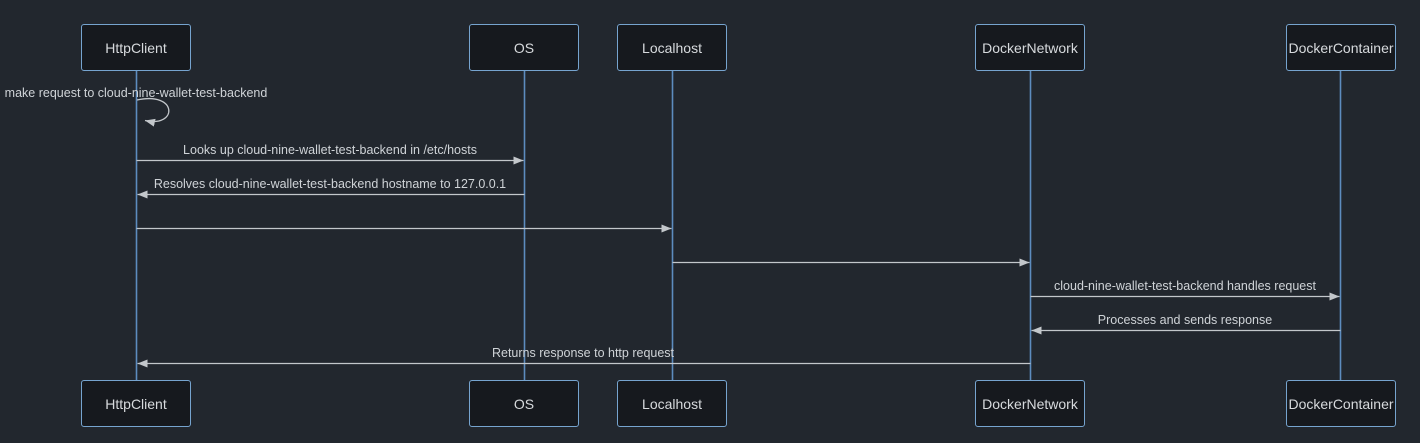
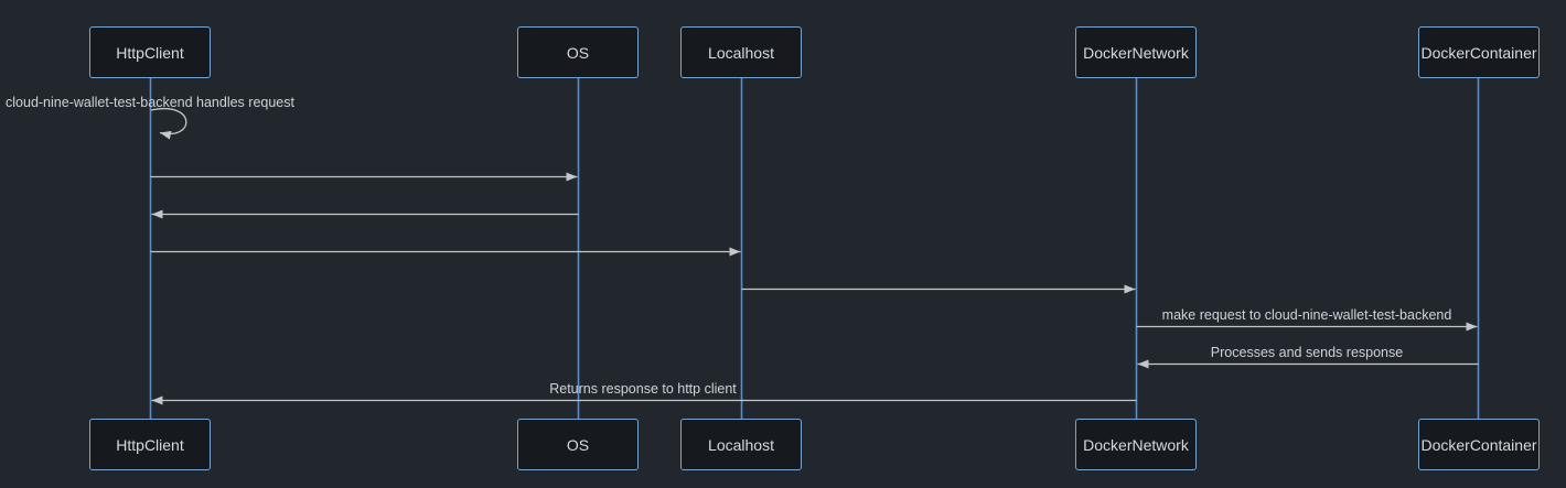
  HttpClient
  OS
  Localhost
  DockerNetwork
  DockerContainer
  HttpClient
  OS
  Localhost
  DockerNetwork
  DockerContainer
- make request to cloud-nine-wallet-test-backend
+ cloud-nine-wallet-test-backend handles request
- Looks up cloud-nine-wallet-test-backend in /etc/hosts
- Resolves cloud-nine-wallet-test-backend hostname to 127.0.0.1
- cloud-nine-wallet-test-backend handles request
+ make request to cloud-nine-wallet-test-backend
  Processes and sends response
- Returns response to http request
+ Returns response to http client
